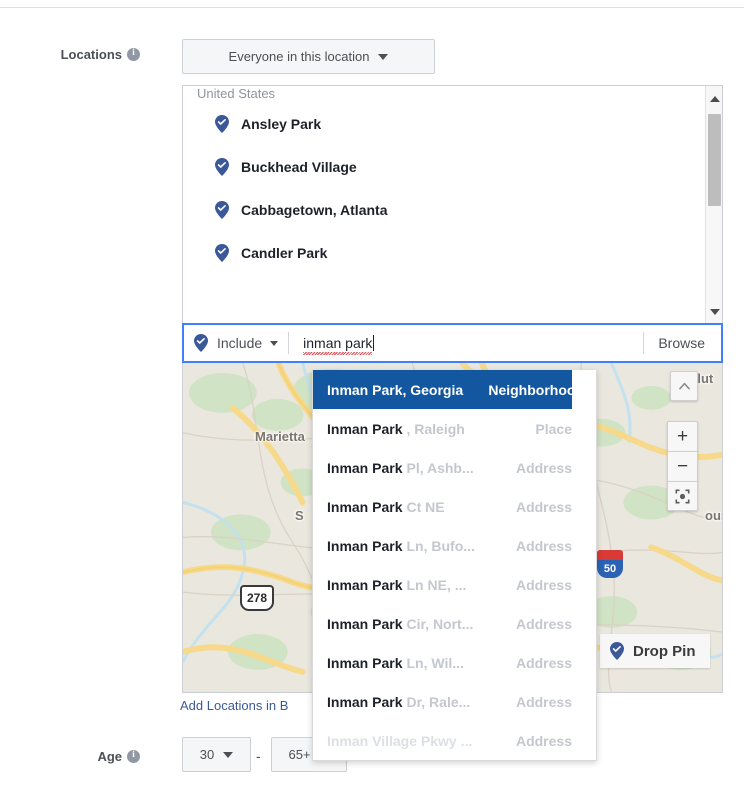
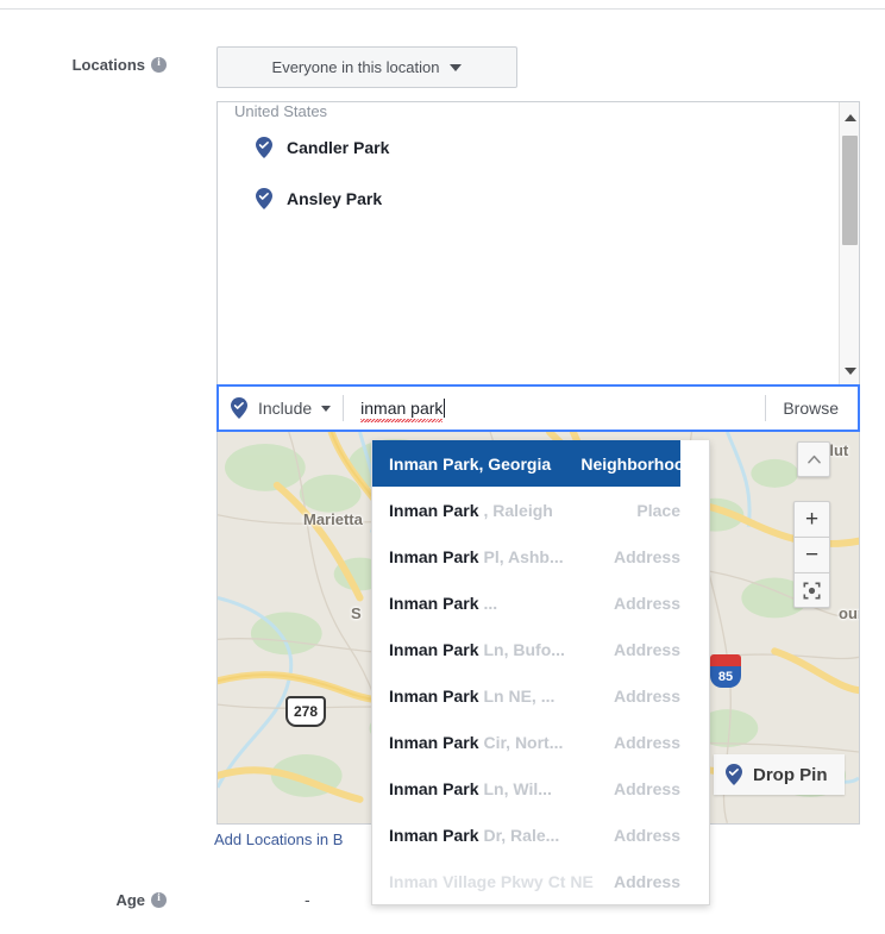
  Locations
  Everyone in this location
  United States
- Ansley Park
+ Candler Park
- Buckhead Village
- Cabbagetown, Atlanta
- Candler Park
+ Ansley Park
  Marietta
  S
  278
- 50
+ 85
  +
  −
  Drop Pin
  Include
  inman park
  Browse
  Add Locations in B
  Age
- 30
  -
- 65+
  Inman Park, Georgia
  Neighborhood
  Inman Park
  , Raleigh
  Place
  Inman Park
  Pl, Ashb...
  Address
  Inman Park
- Ct NE
+ ...
  Address
  Inman Park
  Ln, Bufo...
  Address
  Inman Park
  Ln NE, ...
  Address
  Inman Park
  Cir, Nort...
  Address
  Inman Park
  Ln, Wil...
  Address
  Inman Park
  Dr, Rale...
  Address
  Inman Village Pkwy
- ...
+ Ct NE
  Address
